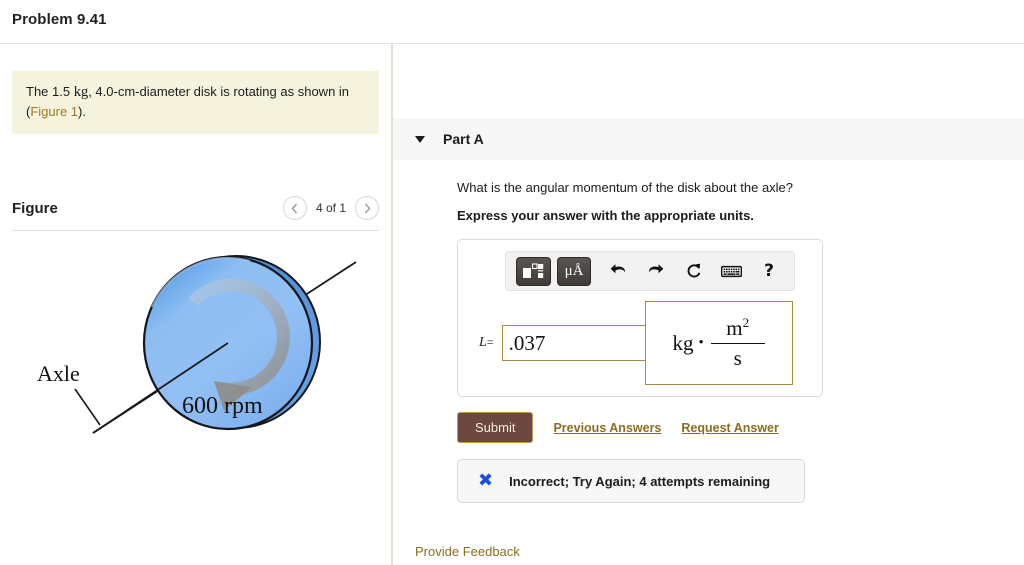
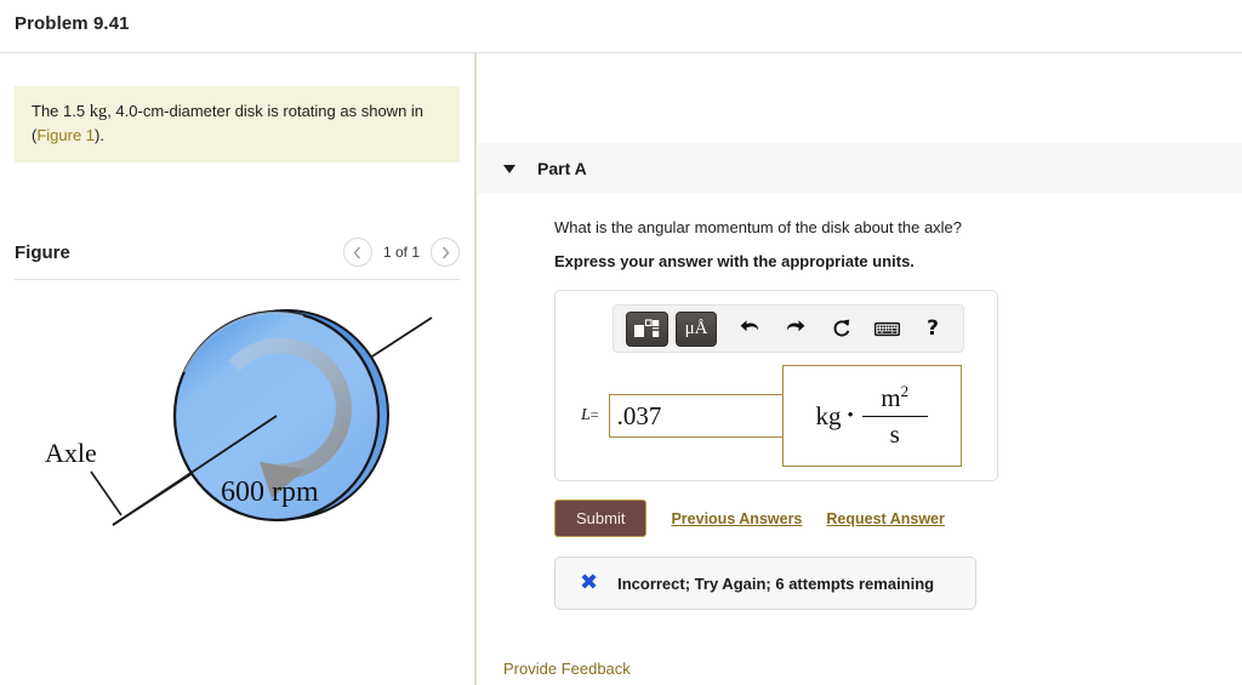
  Problem 9.41
  The 1.5 kg, 4.0-cm-diameter disk is rotating as shown in (Figure 1).
  Figure
- 4 of 1
+ 1 of 1
  Axle
  600 rpm
  Part A
  What is the angular momentum of the disk about the axle?
  Express your answer with the appropriate units.
  μÅ
  ?
  L=
  .037
  kg
  •
  m2
  s
  Submit
  Previous Answers
  Request Answer
  ✖
- Incorrect; Try Again; 4 attempts remaining
+ Incorrect; Try Again; 6 attempts remaining
  Provide Feedback
